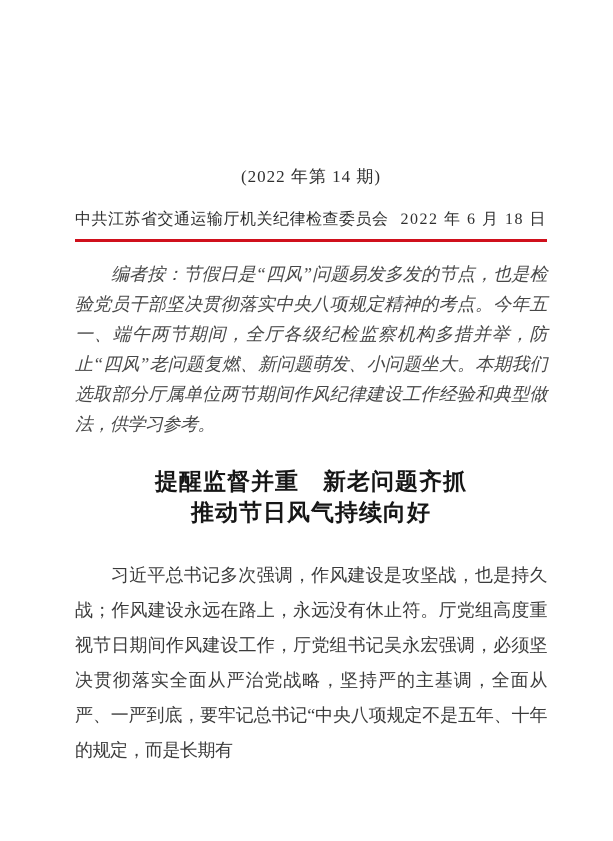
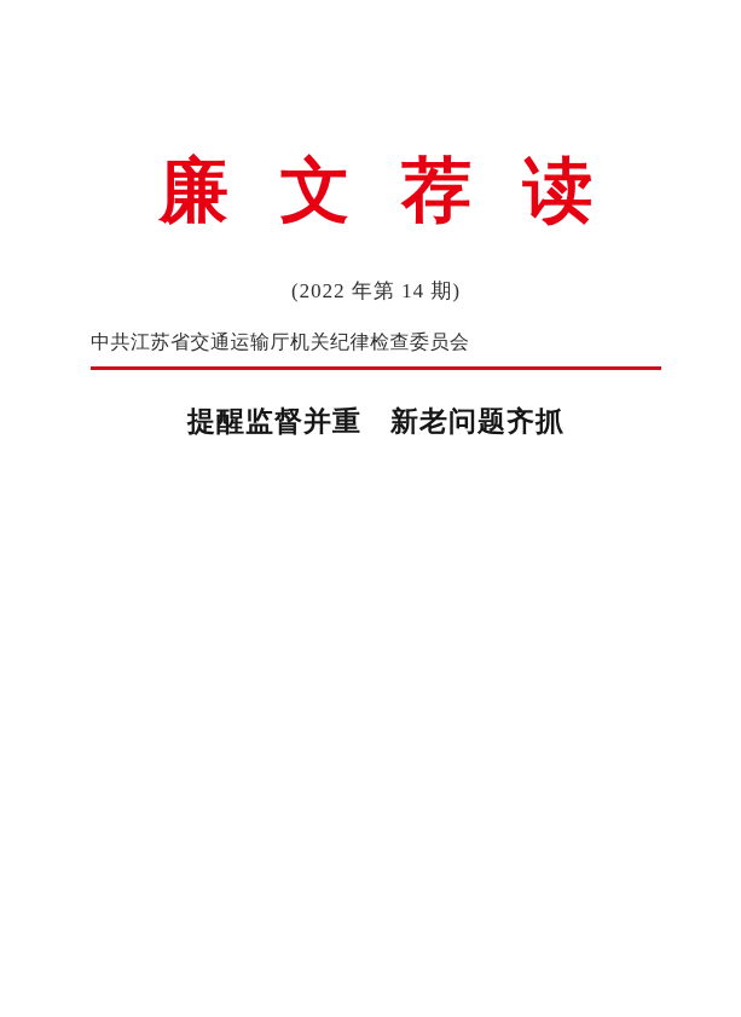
+ 廉 文 荐 读
  (2022 年第 14 期)
  中共江苏省交通运输厅机关纪律检查委员会
- 2022 年 6 月 18 日
- 编者按：节假日是“四风”问题易发多发的节点，也是检验党员干部坚决贯彻落实中央八项规定精神的考点。今年五一、端午两节期间，全厅各级纪检监察机构多措并举，防止“四风”老问题复燃、新问题萌发、小问题坐大。本期我们选取部分厅属单位两节期间作风纪律建设工作经验和典型做法，供学习参考。
  提醒监督并重 新老问题齐抓
- 推动节日风气持续向好
- 习近平总书记多次强调，作风建设是攻坚战，也是持久战；作风建设永远在路上，永远没有休止符。厅党组高度重视节日期间作风建设工作，厅党组书记吴永宏强调，必须坚决贯彻落实全面从严治党战略，坚持严的主基调，全面从严、一严到底，要牢记总书记“中央八项规定不是五年、十年的规定，而是长期有
